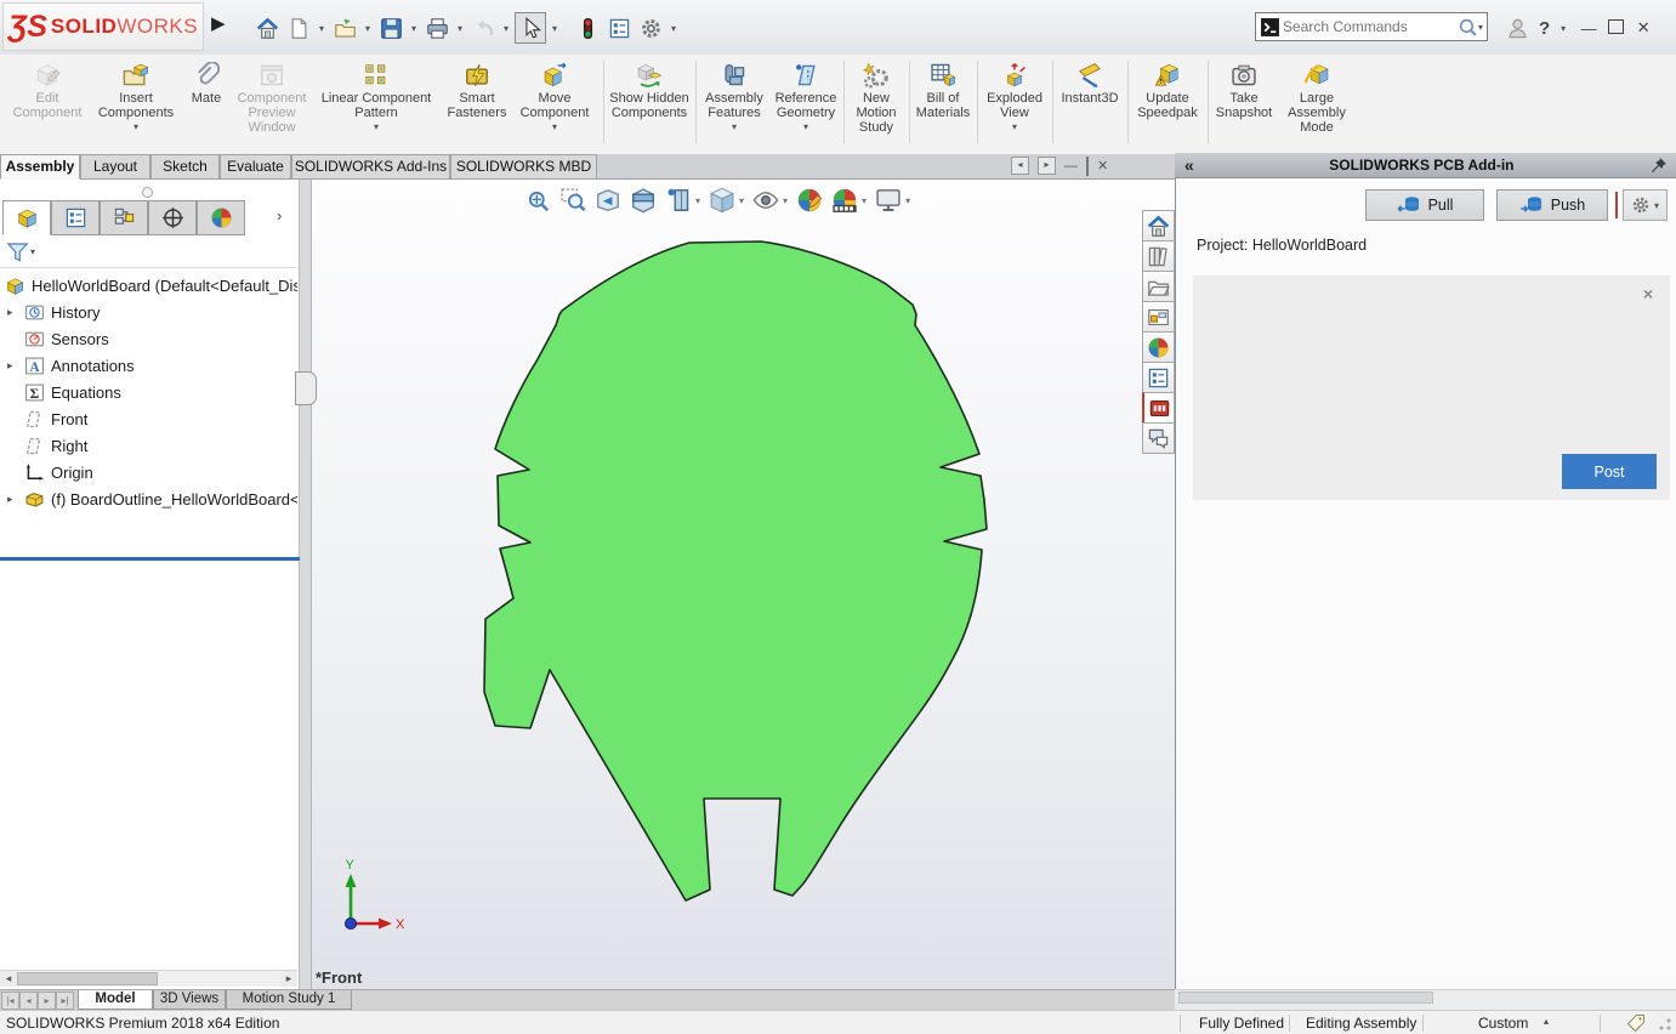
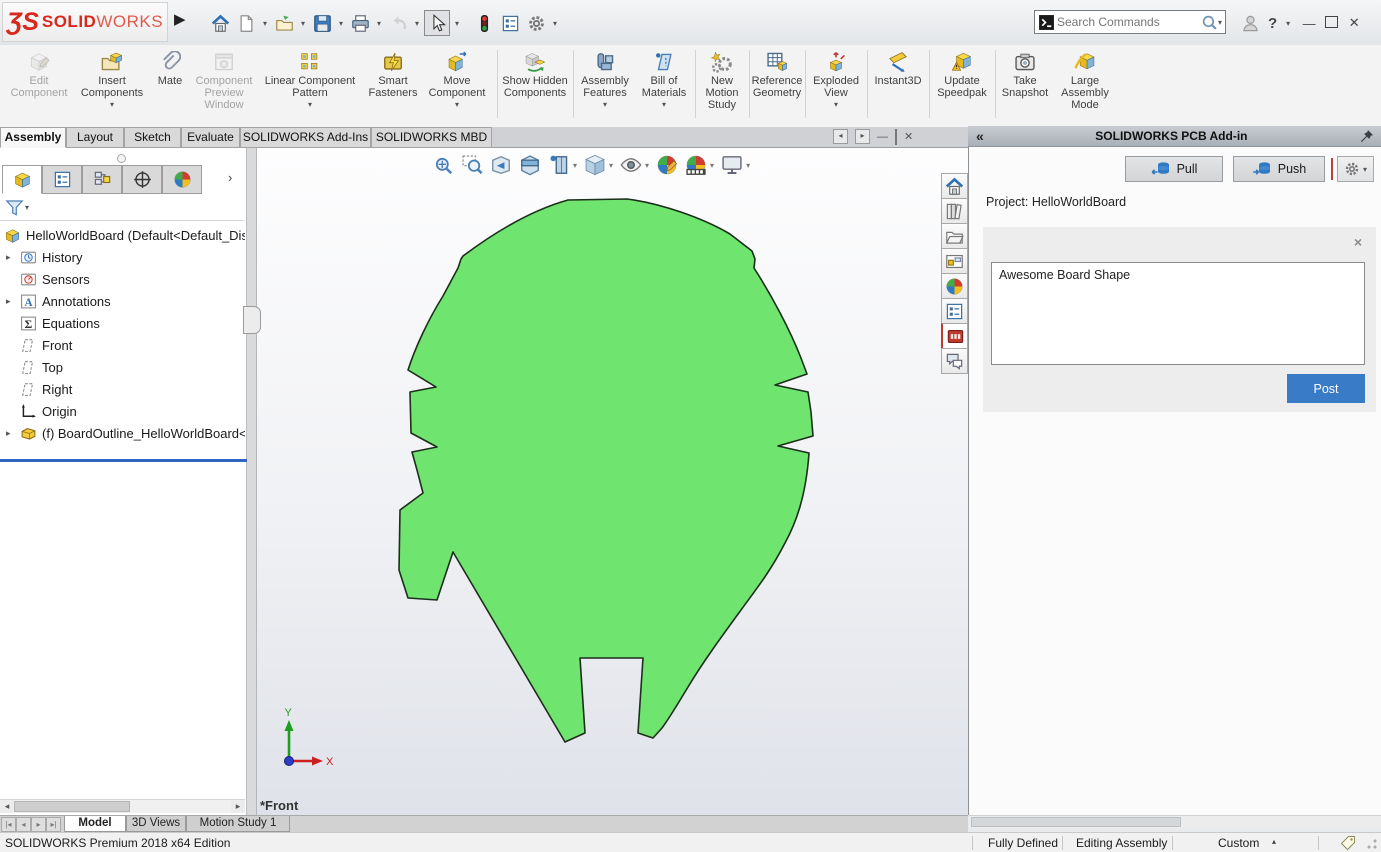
  ƷS
  SOLID
  WORKS
  ▶
  ▾
  ▾
  ▾
  ▾
  ▾
  ▾
  ▾
  Search Commands
  ▾
  ?
  ▾
  —
  ✕
  Edit Component
  Insert Components
  ▾
  Mate
  Component Preview Window
  Linear Component Pattern
  ▾
  Smart Fasteners
  Move Component
  ▾
  Show Hidden Components
  Assembly Features
  ▾
- Reference Geometry
+ Bill of Materials
  ▾
  New Motion Study
- Bill of Materials
+ Reference Geometry
  Exploded View
  ▾
  Instant3D
  Update Speedpak
  Take Snapshot
  Large Assembly Mode
  Assembly
  Layout
  Sketch
  Evaluate
  SOLIDWORKS Add-Ins
  SOLIDWORKS MBD
  ◂
  ▸
  —
  ✕
  ›
  ▾
  HelloWorldBoard (Default<Default_Dis
  ▸
  History
  Sensors
  ▸
  A
  Annotations
  Σ
  Equations
  Front
+ Top
  Right
  Origin
  ▸
  (f) BoardOutline_HelloWorldBoard<
  ◂
  ▸
  Y
  X
  ▾
  ▾
  ▾
  ▾
  ▾
  *Front
  «
  SOLIDWORKS PCB Add-in
  Pull
  Push
  ▾
  Project: HelloWorldBoard
  ×
+ Awesome Board Shape
  Post
  |◂
  ◂
  ▸
  ▸|
  Model
  3D Views
  Motion Study 1
  SOLIDWORKS Premium 2018 x64 Edition
  Fully Defined
  Editing Assembly
  Custom
  ▴
